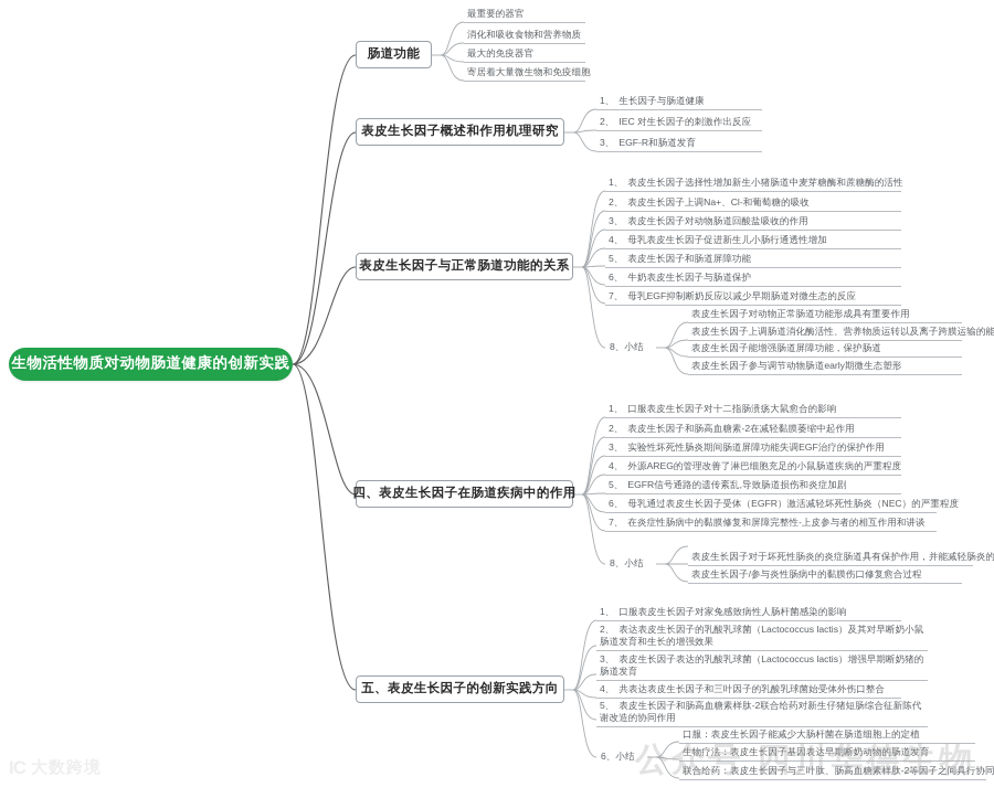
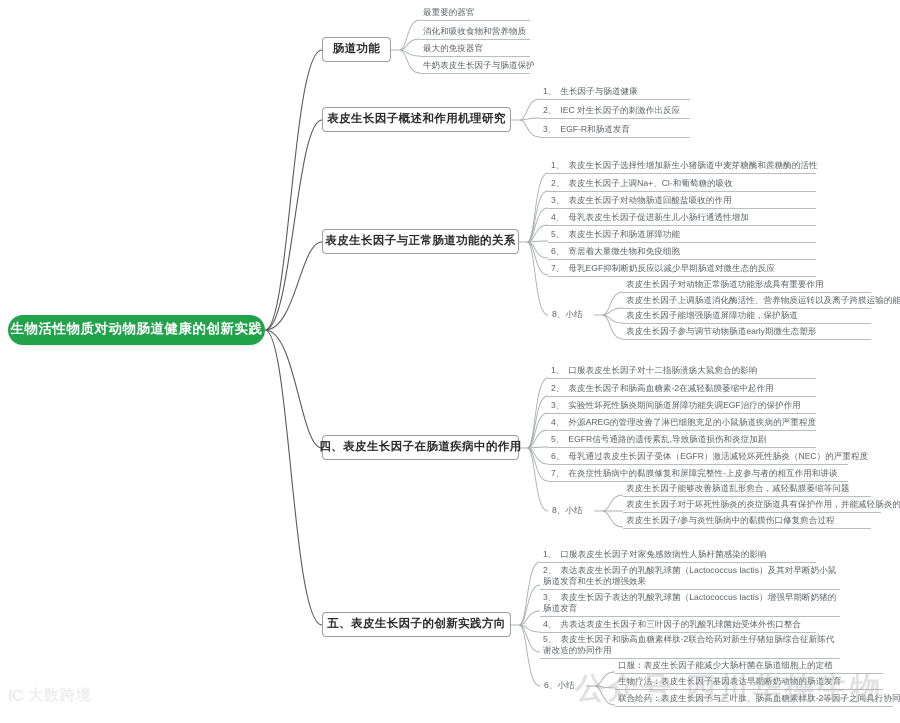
  生物活性物质对动物肠道健康的创新实践
  肠道功能
  最重要的器官
  消化和吸收食物和营养物质
  最大的免疫器官
- 寄居着大量微生物和免疫细胞
+ 牛奶表皮生长因子与肠道保护
  表皮生长因子概述和作用机理研究
  1、
  生长因子与肠道健康
  2、
  IEC 对生长因子的刺激作出反应
  3、
  EGF-R和肠道发育
  表皮生长因子与正常肠道功能的关系
  1、
  表皮生长因子选择性增加新生小猪肠道中麦芽糖酶和蔗糖酶的活性
  2、
  表皮生长因子上调Na+、Cl-和葡萄糖的吸收
  3、
  表皮生长因子对动物肠道回酸盐吸收的作用
  4、
  母乳表皮生长因子促进新生儿小肠行通透性增加
  5、
  表皮生长因子和肠道屏障功能
  6、
- 牛奶表皮生长因子与肠道保护
+ 寄居着大量微生物和免疫细胞
  7、
  母乳EGF抑制断奶反应以减少早期肠道对微生态的反应
  8、
  小结
  表皮生长因子对动物正常肠道功能形成具有重要作用
  表皮生长因子上调肠道消化酶活性、营养物质运转以及离子跨膜运输的能
  表皮生长因子能增强肠道屏障功能，保护肠道
  表皮生长因子参与调节动物肠道early期微生态塑形
  四、表皮生长因子在肠道疾病中的作用
  1、
  口服表皮生长因子对十二指肠溃疡大鼠愈合的影响
  2、
  表皮生长因子和肠高血糖素-2在减轻黏膜萎缩中起作用
  3、
  实验性坏死性肠炎期间肠道屏障功能失调EGF治疗的保护作用
  4、
  外源AREG的管理改善了淋巴细胞充足的小鼠肠道疾病的严重程度
  5、
  EGFR信号通路的遗传紊乱,导致肠道损伤和炎症加剧
  6、
  母乳通过表皮生长因子受体（EGFR）激活减轻坏死性肠炎（NEC）的严重程度
  7、
  在炎症性肠病中的黏膜修复和屏障完整性-上皮参与者的相互作用和讲谈
  8、
  小结
+ 表皮生长因子能够改善肠道乱形愈合，减轻黏膜萎缩等问题
  表皮生长因子对于坏死性肠炎的炎症肠道具有保护作用，并能减轻肠炎的
  表皮生长因子/参与炎性肠病中的黏膜伤口修复愈合过程
  五、表皮生长因子的创新实践方向
  1、
  口服表皮生长因子对家兔感致病性人肠杆菌感染的影响
  2、 表达表皮生长因子的乳酸乳球菌（Lactococcus lactis）及其对早断奶小鼠肠道发育和生长的增强效果
  3、 表皮生长因子表达的乳酸乳球菌（Lactococcus lactis）增强早期断奶猪的肠道发育
  4、
  共表达表皮生长因子和三叶因子的乳酸乳球菌始受体外伤口整合
  5、 表皮生长因子和肠高血糖素样肽-2联合给药对新生仔猪短肠综合征新陈代谢改造的协同作用
  6、
  小结
  口服：表皮生长因子能减少大肠杆菌在肠道细胞上的定植
  生物疗法：表皮生长因子基因表达早期断奶动物的肠道发育
  联合给药：表皮生长因子与三叶肽、肠高血糖素样肽-2等因子之间具行协同
  公众号 四川华德生物
